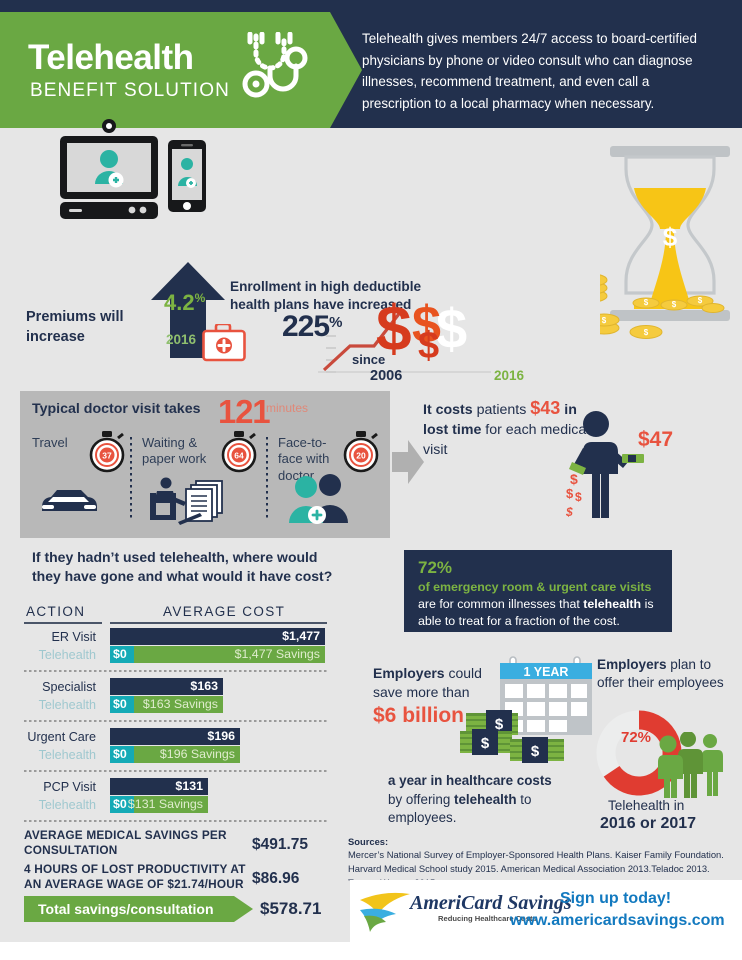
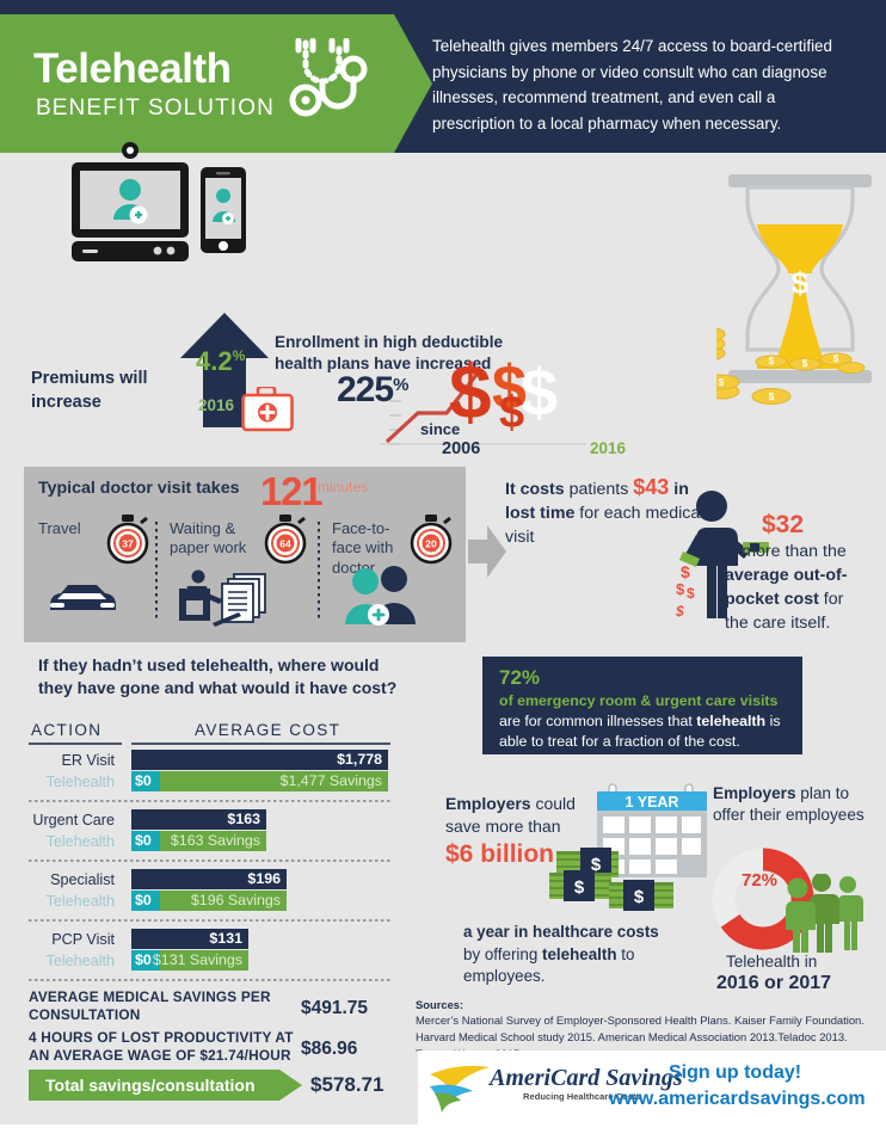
  Telehealth
  BENEFIT SOLUTION
  Telehealth gives members 24/7 access to board-certified physicians by phone or video consult who can diagnose illnesses, recommend treatment, and even call a prescription to a local pharmacy when necessary.
  $
  $
  $
  $
  $
  $
  Premiums will increase
  4.2%
  2016
  Enrollment in high deductible health plans have increased
  225%
  $
  $
  $
  $
  since
  2006
  2016
  Typical doctor visit takes
  121
  minutes
  Travel
  37
  Waiting & paper work
  64
  Face-to-face with doctor
  20
  It costs patients $43 in lost time for each medica visit
  $
  $
  $
  $
- $47
+ $32
+ —more than the average out-of-pocket cost for the care itself.
  If they hadn’t used telehealth, where would they have gone and what would it have cost?
  ACTION
  AVERAGE COST
  ER Visit
  Telehealth
- $1,477
+ $1,778
  $0
  $1,477 Savings
- Specialist
+ Urgent Care
  Telehealth
  $163
  $0
  $163 Savings
- Urgent Care
+ Specialist
  Telehealth
  $196
  $0
  $196 Savings
  PCP Visit
  Telehealth
  $131
  $0
  $131 Savings
  AVERAGE MEDICAL SAVINGS PER CONSULTATION
  $491.75
  4 HOURS OF LOST PRODUCTIVITY AT AN AVERAGE WAGE OF $21.74/HOUR
  $86.96
  Total savings/consultation
  $578.71
  72%
  of emergency room & urgent care visits
  are for common illnesses that telehealth is able to treat for a fraction of the cost.
  Employers could save more than
  $6 billion
  1 YEAR
  $
  $
  $
  a year in healthcare costs by offering telehealth to employees.
  Employers plan to offer their employees
  72%
  Telehealth in
  2016 or 2017
  Sources:
  Mercer’s National Survey of Employer-Sponsored Health Plans. Kaiser Family Foundation. Harvard Medical School study 2015. American Medical Association 2013.Teladoc 2013.
  AmeriCard Savings
  Reducing Healthcare Costs
  Sign up today!
  www.americardsavings.com
